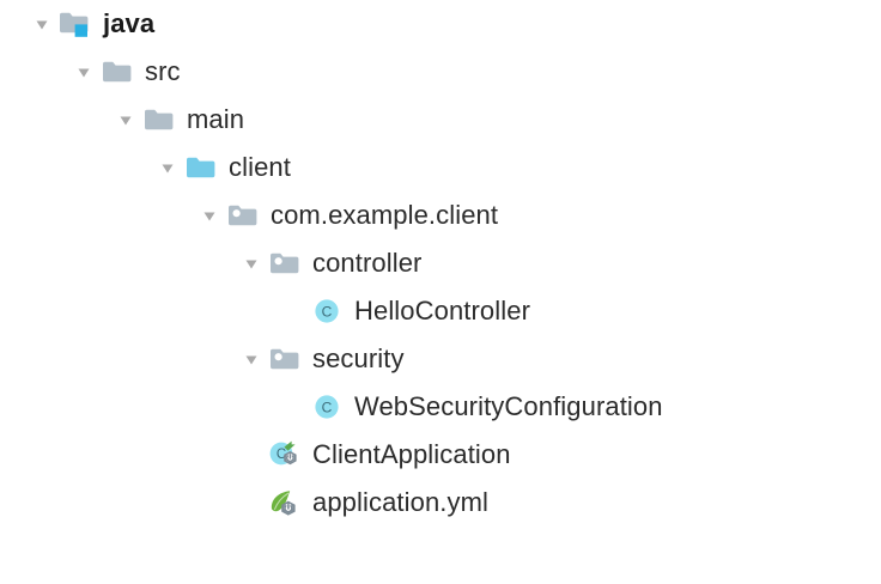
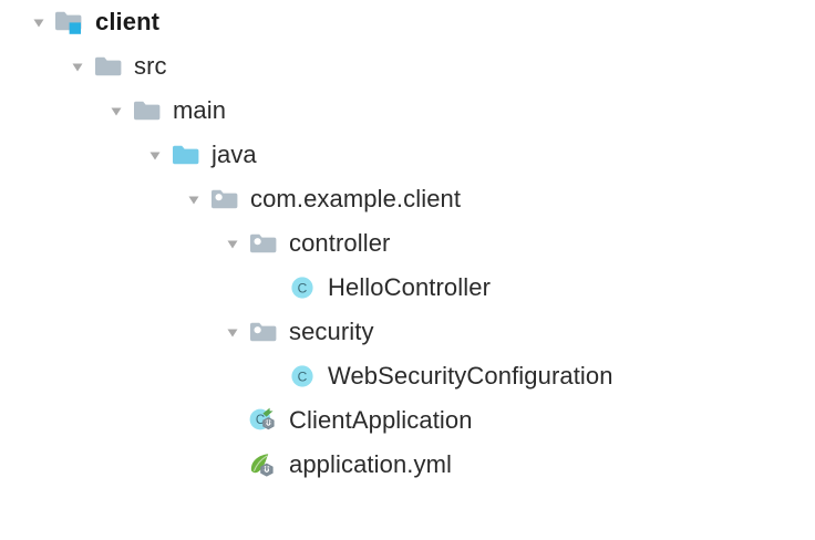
- java
+ client
  src
  main
- client
+ java
  com.example.client
  controller
  C
  HelloController
  security
  C
  WebSecurityConfiguration
  C
  ClientApplication
  application.yml
